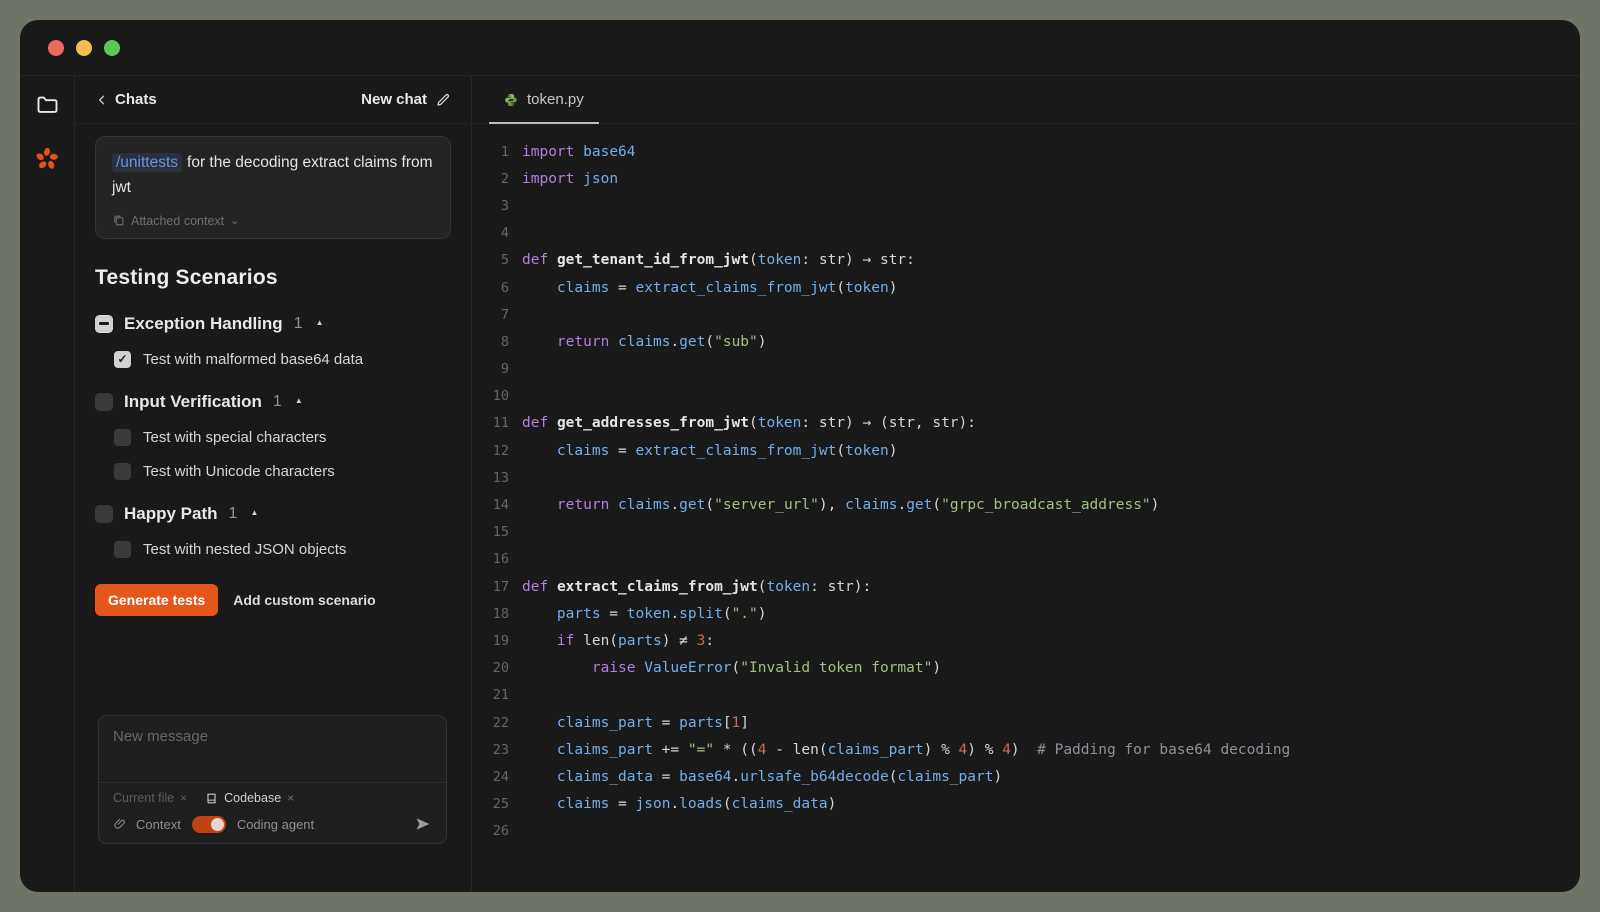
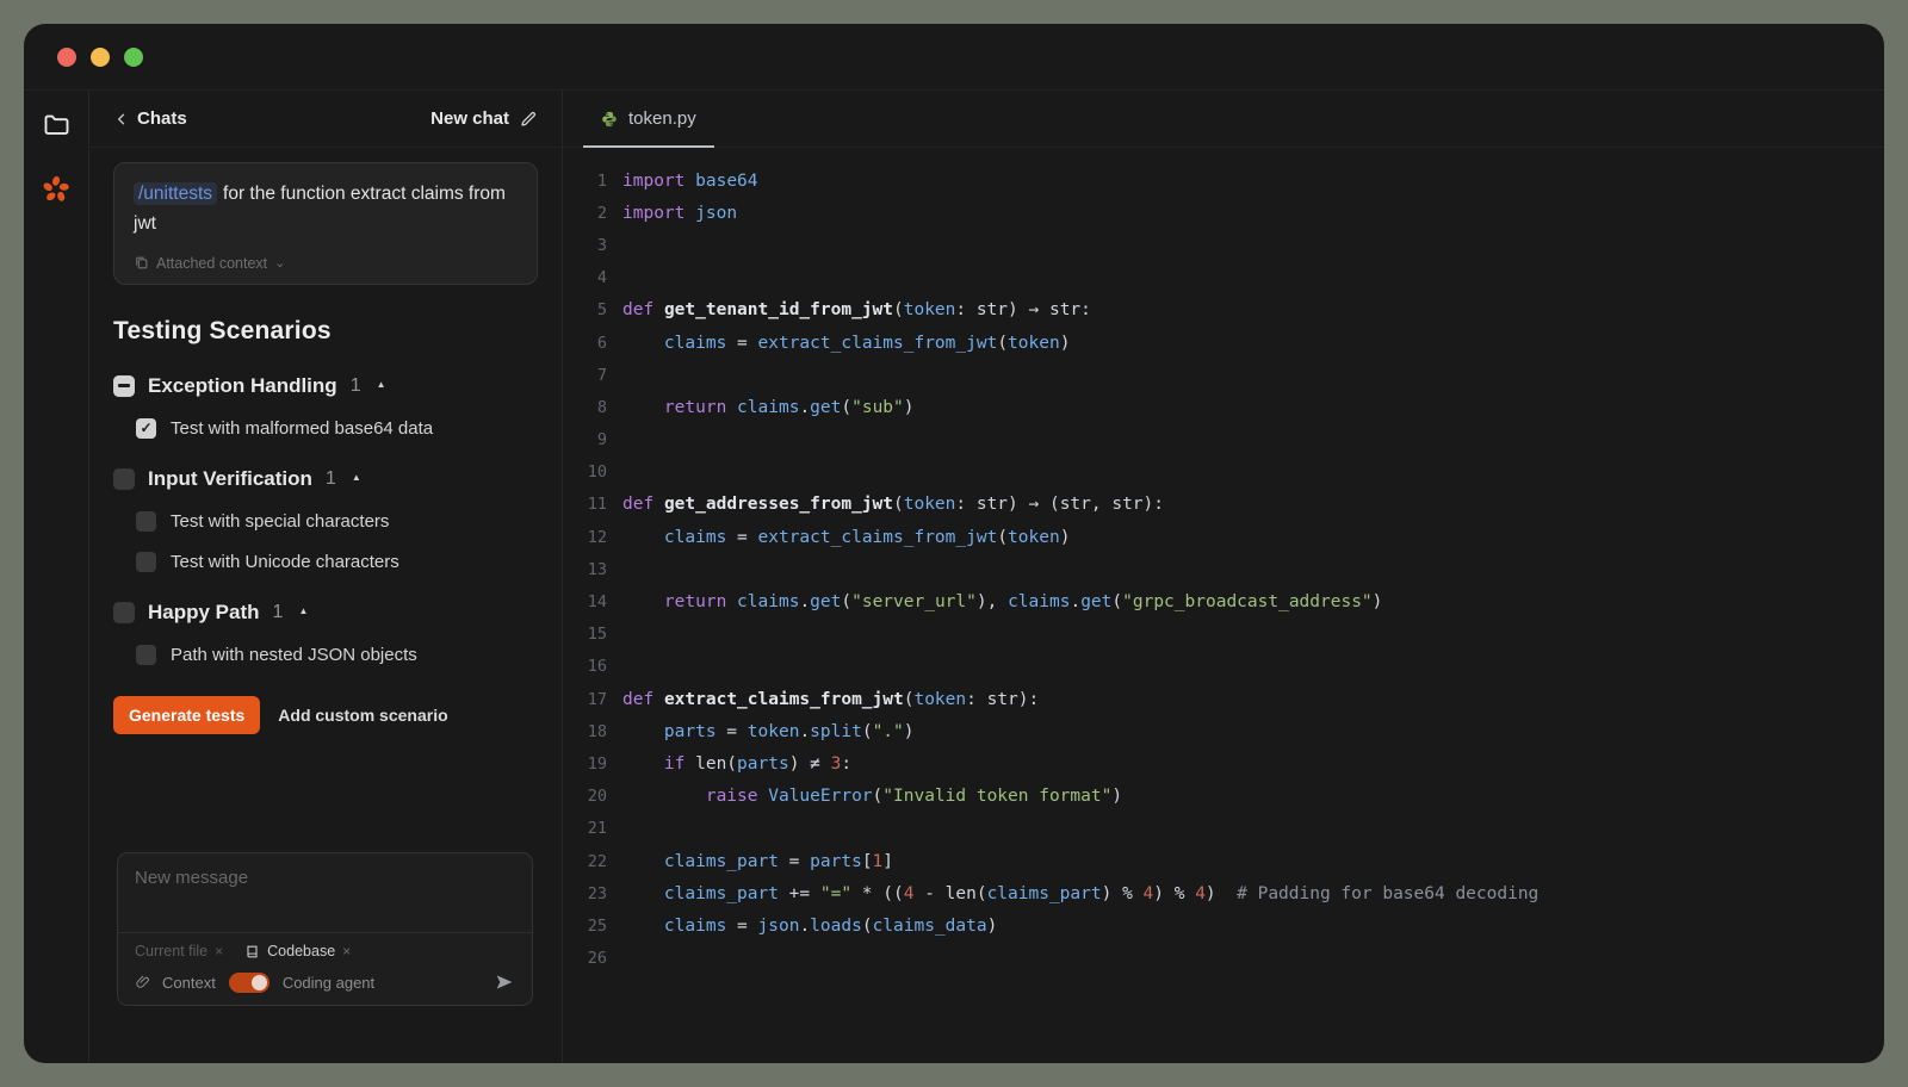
  Chats
  New chat
- /unittests for the decoding extract claims from jwt
+ /unittests for the function extract claims from jwt
  Attached context
  ⌄
  Testing Scenarios
  Exception Handling
  1
  ▲
  Test with malformed base64 data
  Input Verification
  1
  ▲
  Test with special characters
  Test with Unicode characters
  Happy Path
  1
  ▲
- Test with nested JSON objects
+ Path with nested JSON objects
  Generate tests
  Add custom scenario
  New message
  Current file
  ×
  Codebase
  ×
  Context
  Coding agent
  token.py
  1
  import base64
  2
  import json
  3
  4
  5
  def get_tenant_id_from_jwt(token: str) → str:
  6
  claims = extract_claims_from_jwt(token)
  7
  8
  return claims.get("sub")
  9
  10
  11
  def get_addresses_from_jwt(token: str) → (str, str):
  12
  claims = extract_claims_from_jwt(token)
  13
  14
  return claims.get("server_url"), claims.get("grpc_broadcast_address")
  15
  16
  17
  def extract_claims_from_jwt(token: str):
  18
  parts = token.split(".")
  19
  if len(parts) ≠ 3:
  20
  raise ValueError("Invalid token format")
  21
  22
  claims_part = parts[1]
  23
  claims_part += "=" * ((4 - len(claims_part) % 4) % 4) # Padding for base64 decoding
- 24
- claims_data = base64.urlsafe_b64decode(claims_part)
  25
  claims = json.loads(claims_data)
  26
